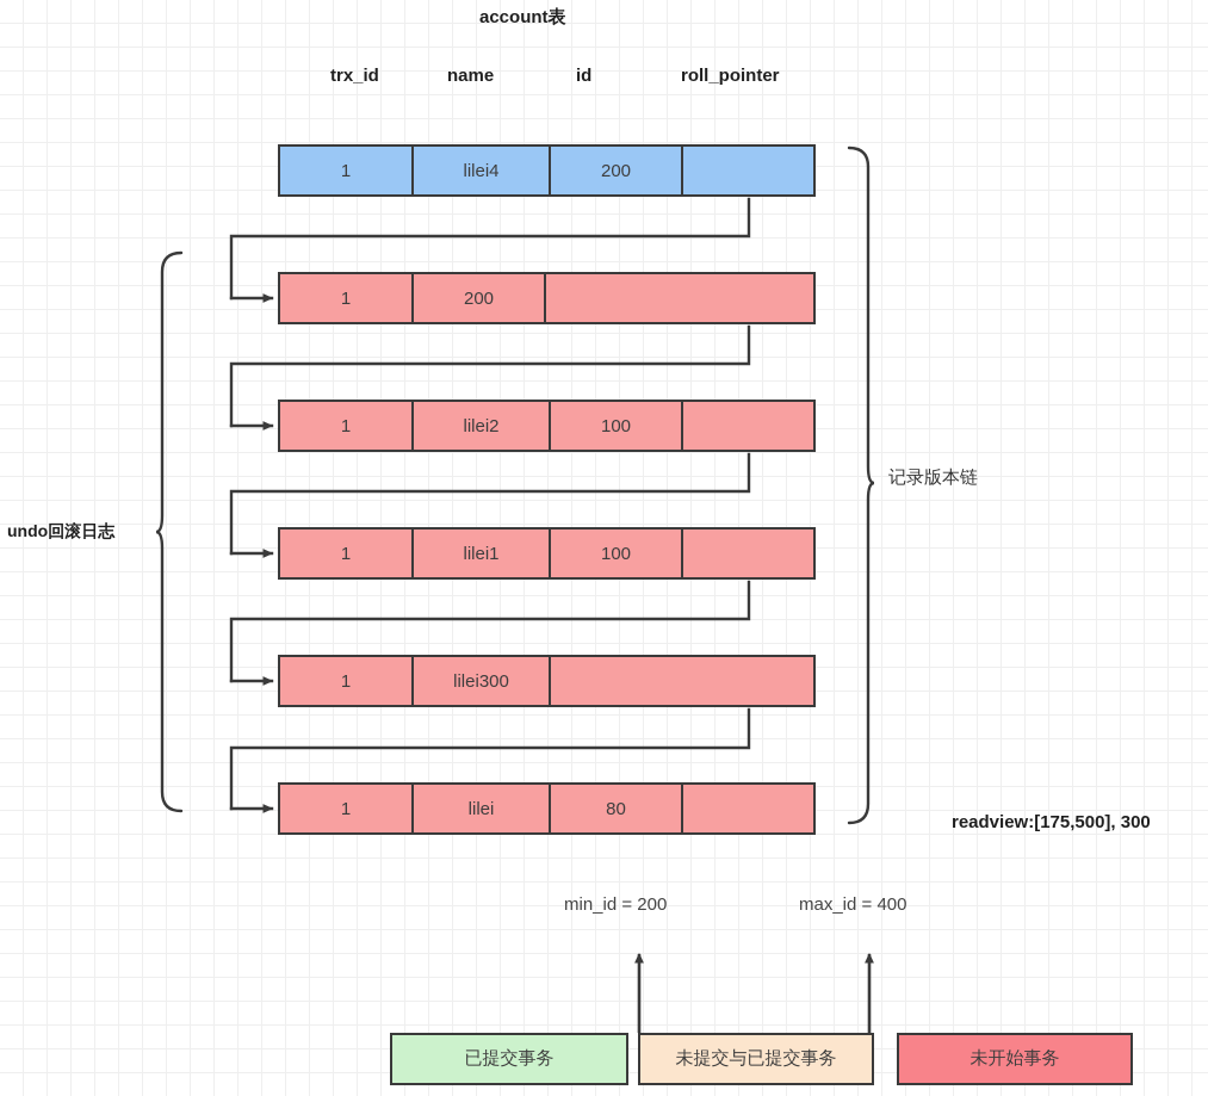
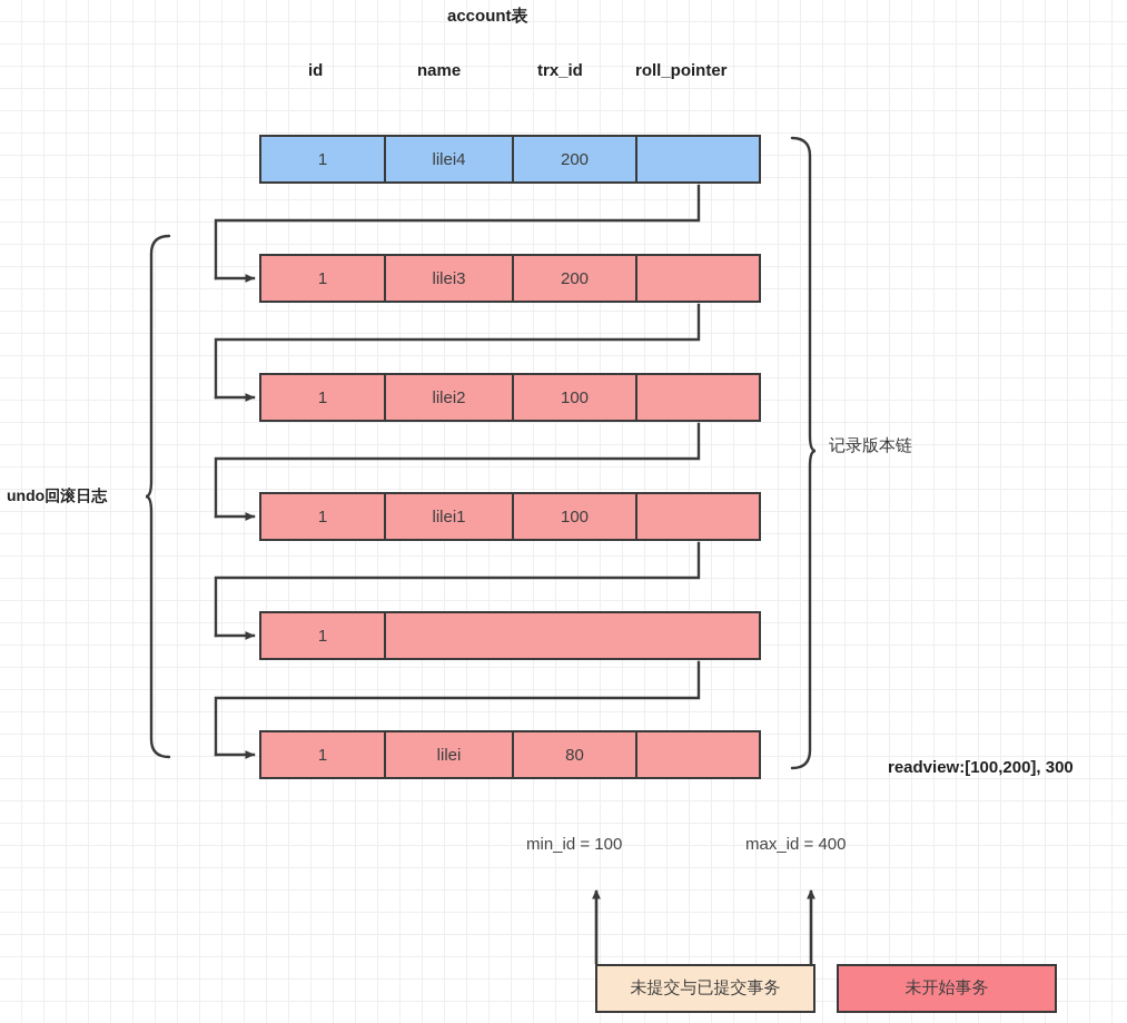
  account表
- trx_id
+ id
  name
- id
+ trx_id
  roll_pointer
  1
  lilei4
  200
  1
+ lilei3
  200
  1
  lilei2
  100
  1
  lilei1
  100
  1
- lilei300
  1
  lilei
  80
  undo回滚日志
  记录版本链
- readview:[175,500], 300
+ readview:[100,200], 300
- min_id = 200
+ min_id = 100
  max_id = 400
- 已提交事务
  未提交与已提交事务
  未开始事务
